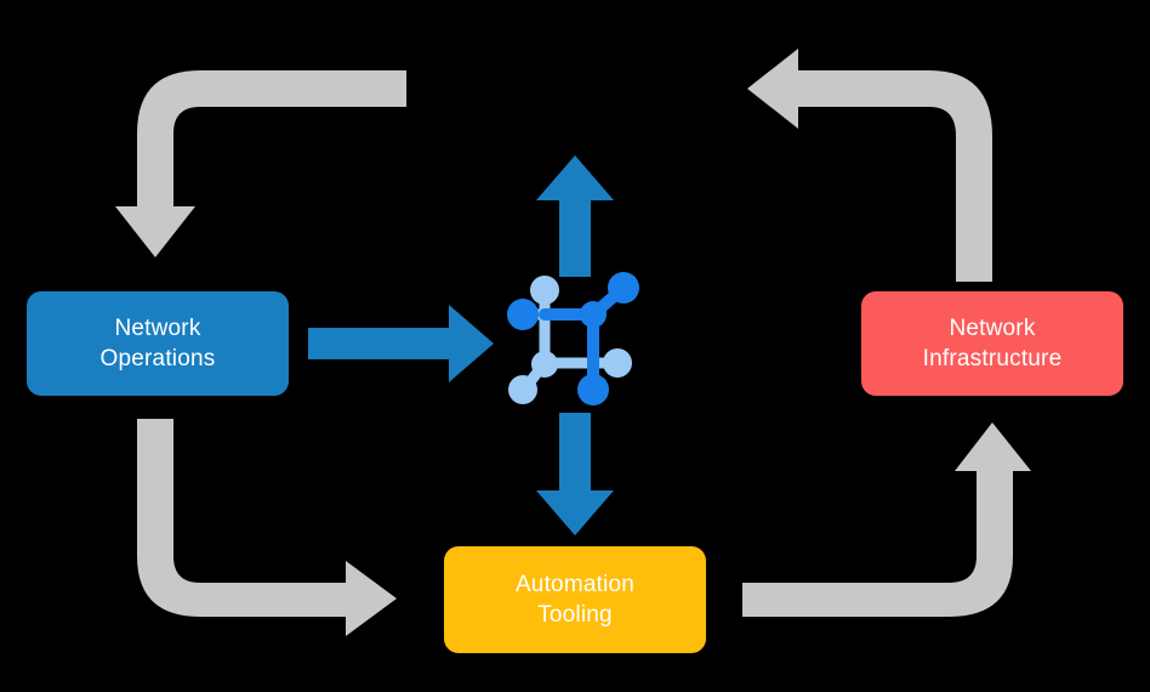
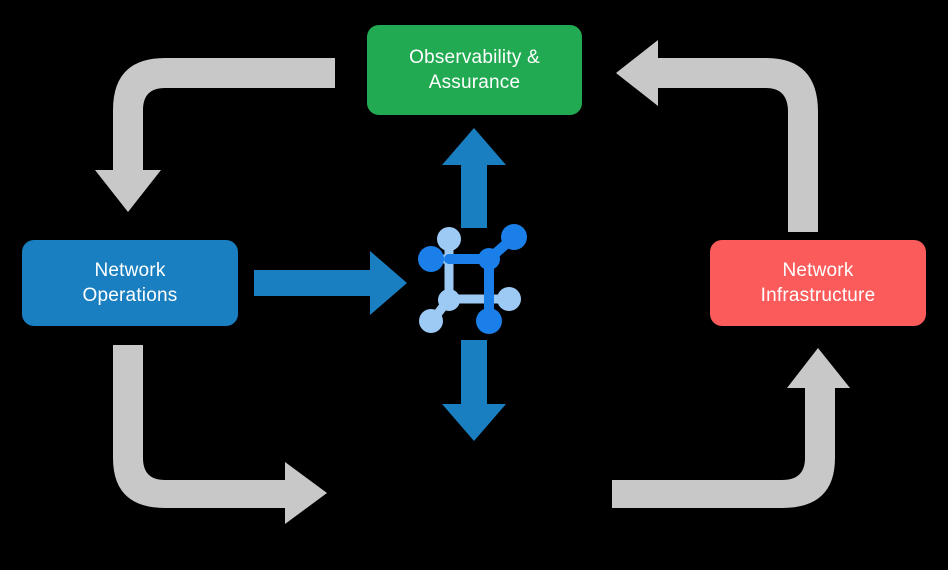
+ Observability &
+ Assurance
  Network
  Operations
  Network
  Infrastructure
- Automation
- Tooling
